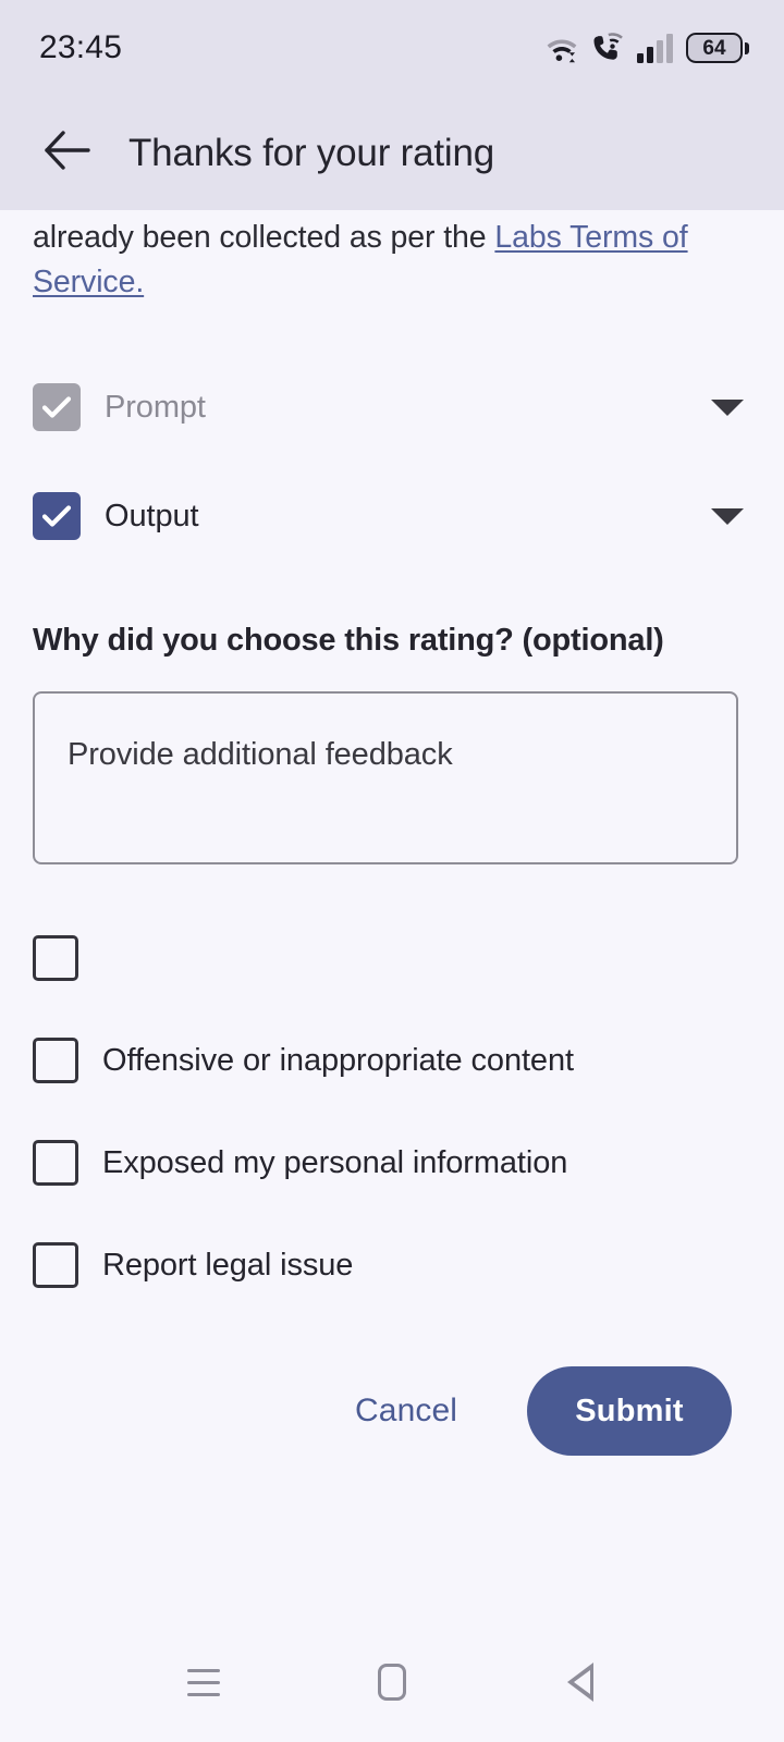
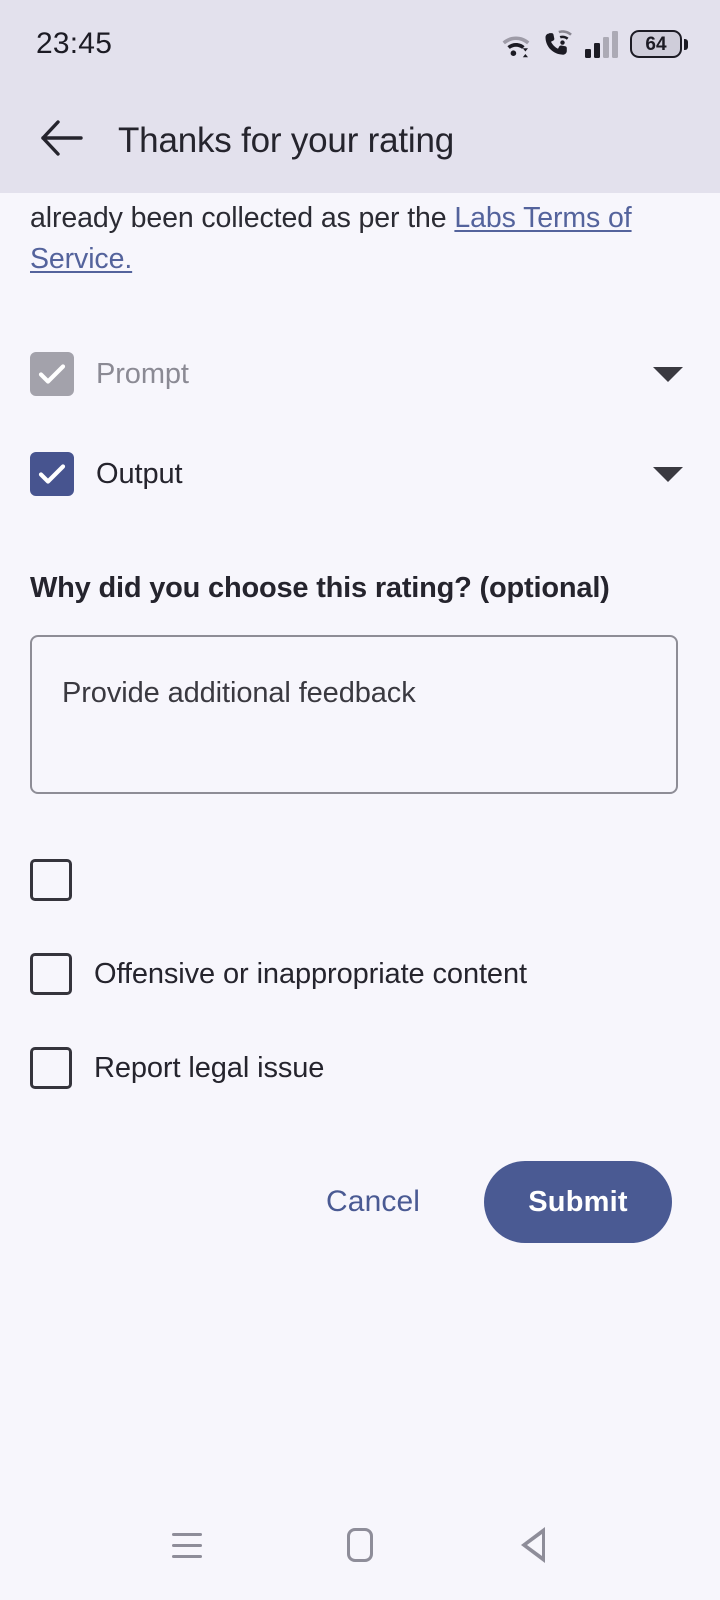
  23:45
  64
  Thanks for your rating
  Prompt
  Output
  Why did you choose this rating? (optional)
  Provide additional feedback
  Offensive or inappropriate content
- Exposed my personal information
  Report legal issue
  Cancel
  Submit
